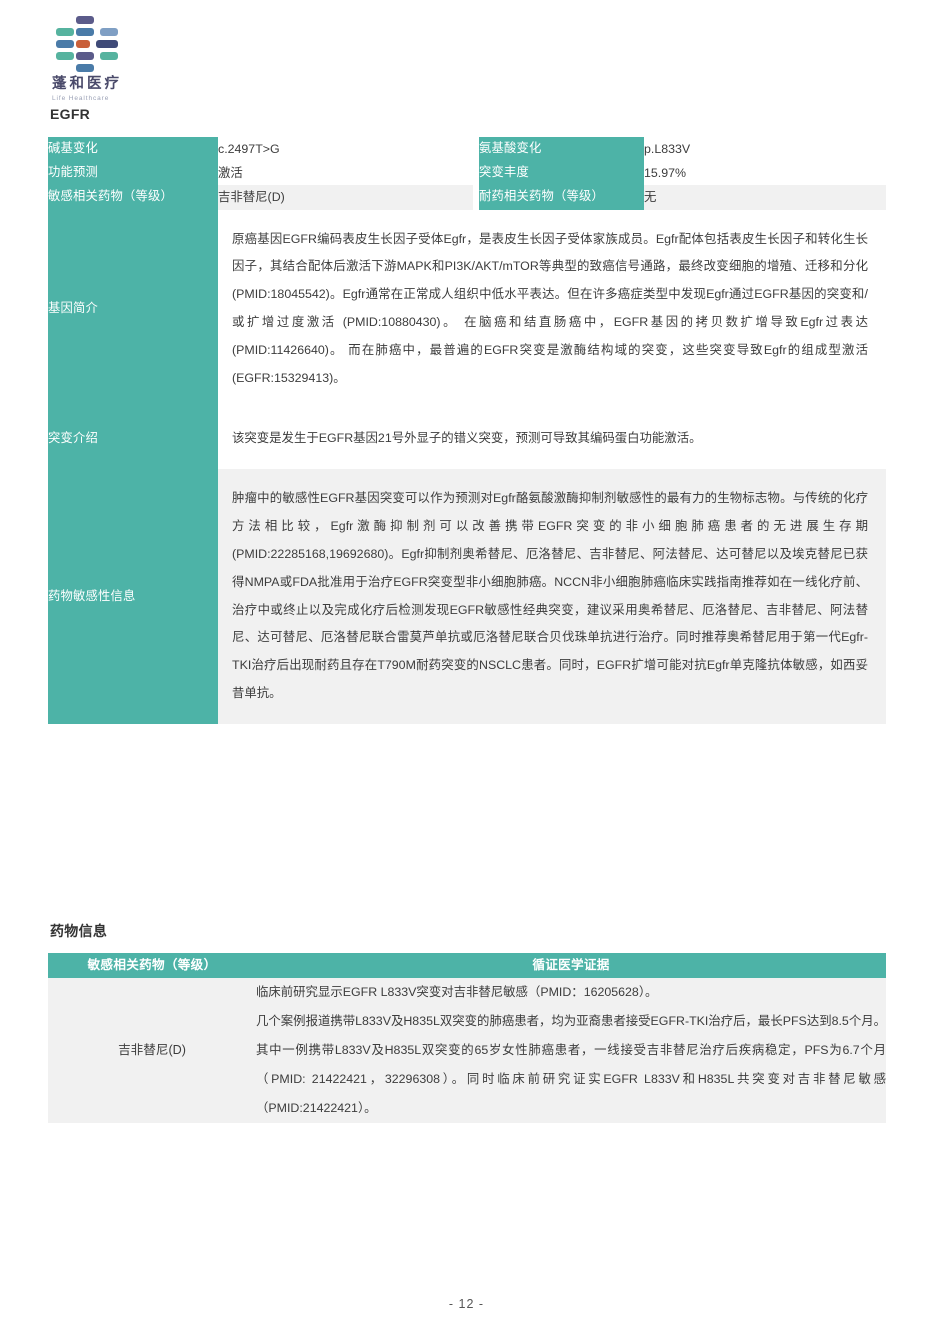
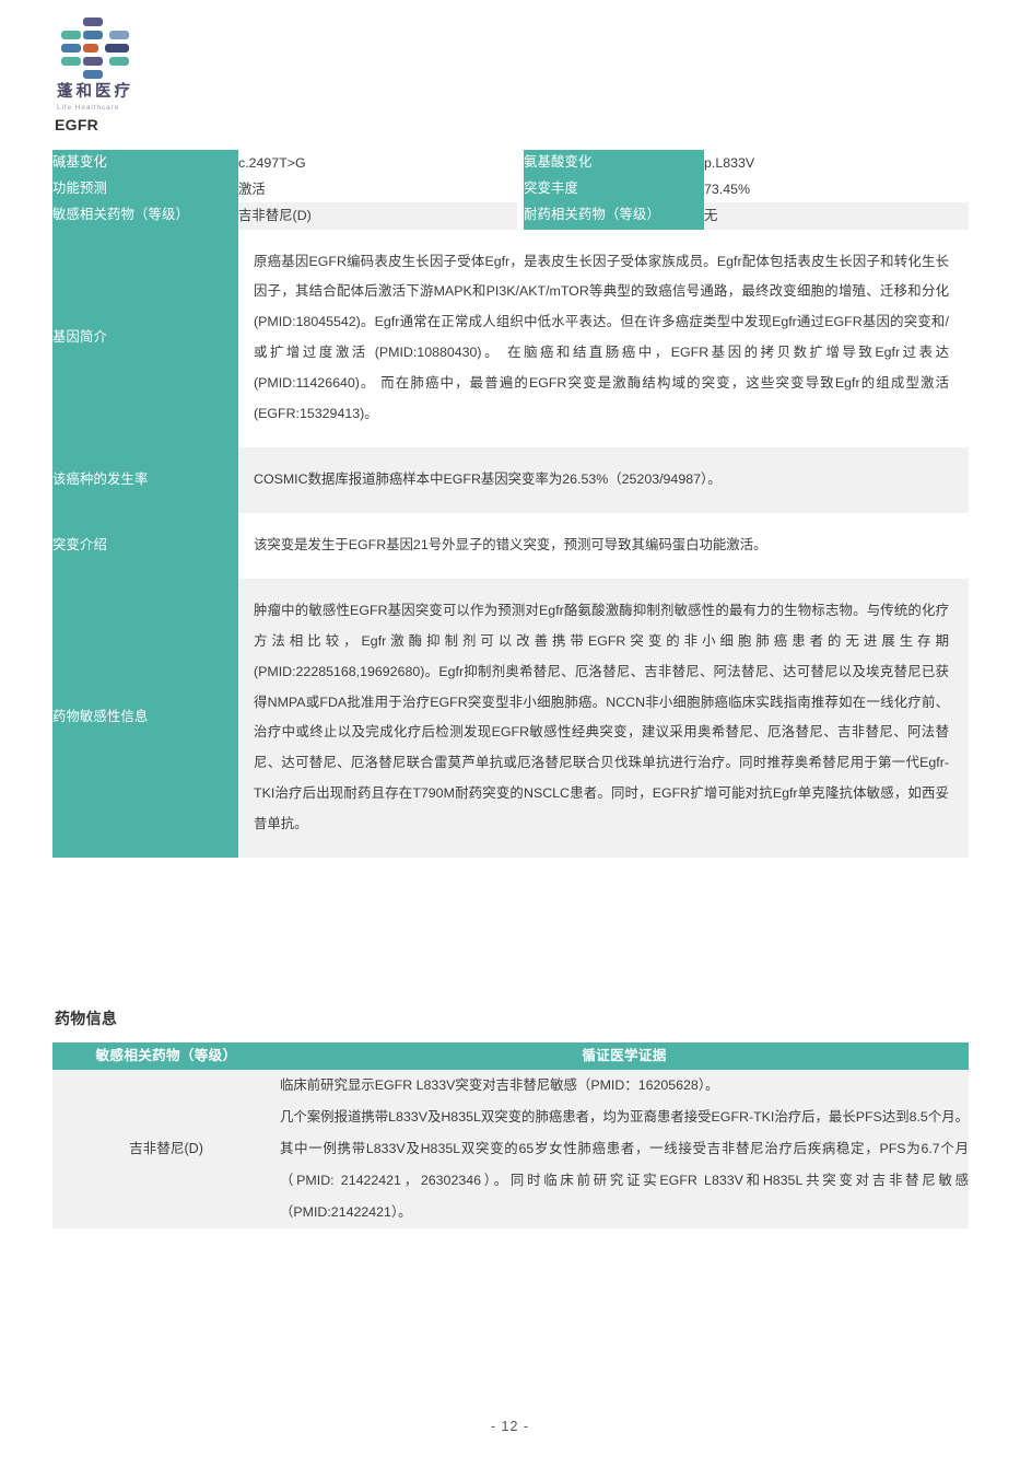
  蓬和医疗
  EGFR
  碱基变化	c.2497T>G		氨基酸变化	p.L833V
- 功能预测	激活		突变丰度	15.97%
+ 功能预测	激活		突变丰度	73.45%
  敏感相关药物（等级）	吉非替尼(D)		耐药相关药物（等级）	无
  基因简介	原癌基因EGFR编码表皮生长因子受体Egfr，是表皮生长因子受体家族成员。Egfr配体包括表皮生长因子和转化生长因子，其结合配体后激活下游MAPK和PI3K/AKT/mTOR等典型的致癌信号通路，最终改变细胞的增殖、迁移和分化 (PMID:18045542)。Egfr通常在正常成人组织中低水平表达。但在许多癌症类型中发现Egfr通过EGFR基因的突变和/或扩增过度激活 (PMID:10880430)。 在脑癌和结直肠癌中，EGFR基因的拷贝数扩增导致Egfr过表达 (PMID:11426640)。 而在肺癌中，最普遍的EGFR突变是激酶结构域的突变，这些突变导致Egfr的组成型激活 (EGFR:15329413)。
+ 该癌种的发生率	COSMIC数据库报道肺癌样本中EGFR基因突变率为26.53%（25203/94987）。
  突变介绍	该突变是发生于EGFR基因21号外显子的错义突变，预测可导致其编码蛋白功能激活。
  药物敏感性信息	肿瘤中的敏感性EGFR基因突变可以作为预测对Egfr酪氨酸激酶抑制剂敏感性的最有力的生物标志物。与传统的化疗方法相比较，Egfr激酶抑制剂可以改善携带EGFR突变的非小细胞肺癌患者的无进展生存期 (PMID:22285168,19692680)。Egfr抑制剂奥希替尼、厄洛替尼、吉非替尼、阿法替尼、达可替尼以及埃克替尼已获得NMPA或FDA批准用于治疗EGFR突变型非小细胞肺癌。NCCN非小细胞肺癌临床实践指南推荐如在一线化疗前、治疗中或终止以及完成化疗后检测发现EGFR敏感性经典突变，建议采用奥希替尼、厄洛替尼、吉非替尼、阿法替尼、达可替尼、厄洛替尼联合雷莫芦单抗或厄洛替尼联合贝伐珠单抗进行治疗。同时推荐奥希替尼用于第一代Egfr-TKI治疗后出现耐药且存在T790M耐药突变的NSCLC患者。同时，EGFR扩增可能对抗Egfr单克隆抗体敏感，如西妥昔单抗。
  药物信息
  敏感相关药物（等级）	循证医学证据
- 吉非替尼(D)	临床前研究显示EGFR L833V突变对吉非替尼敏感（PMID：16205628）。几个案例报道携带L833V及H835L双突变的肺癌患者，均为亚裔患者接受EGFR-TKI治疗后，最长PFS达到8.5个月。其中一例携带L833V及H835L双突变的65岁女性肺癌患者，一线接受吉非替尼治疗后疾病稳定，PFS为6.7个月（PMID: 21422421，32296308）。同时临床前研究证实EGFR L833V和H835L共突变对吉非替尼敏感（PMID:21422421）。
+ 吉非替尼(D)	临床前研究显示EGFR L833V突变对吉非替尼敏感（PMID：16205628）。几个案例报道携带L833V及H835L双突变的肺癌患者，均为亚裔患者接受EGFR-TKI治疗后，最长PFS达到8.5个月。其中一例携带L833V及H835L双突变的65岁女性肺癌患者，一线接受吉非替尼治疗后疾病稳定，PFS为6.7个月（PMID: 21422421，26302346）。同时临床前研究证实EGFR L833V和H835L共突变对吉非替尼敏感（PMID:21422421）。
  - 12 -
